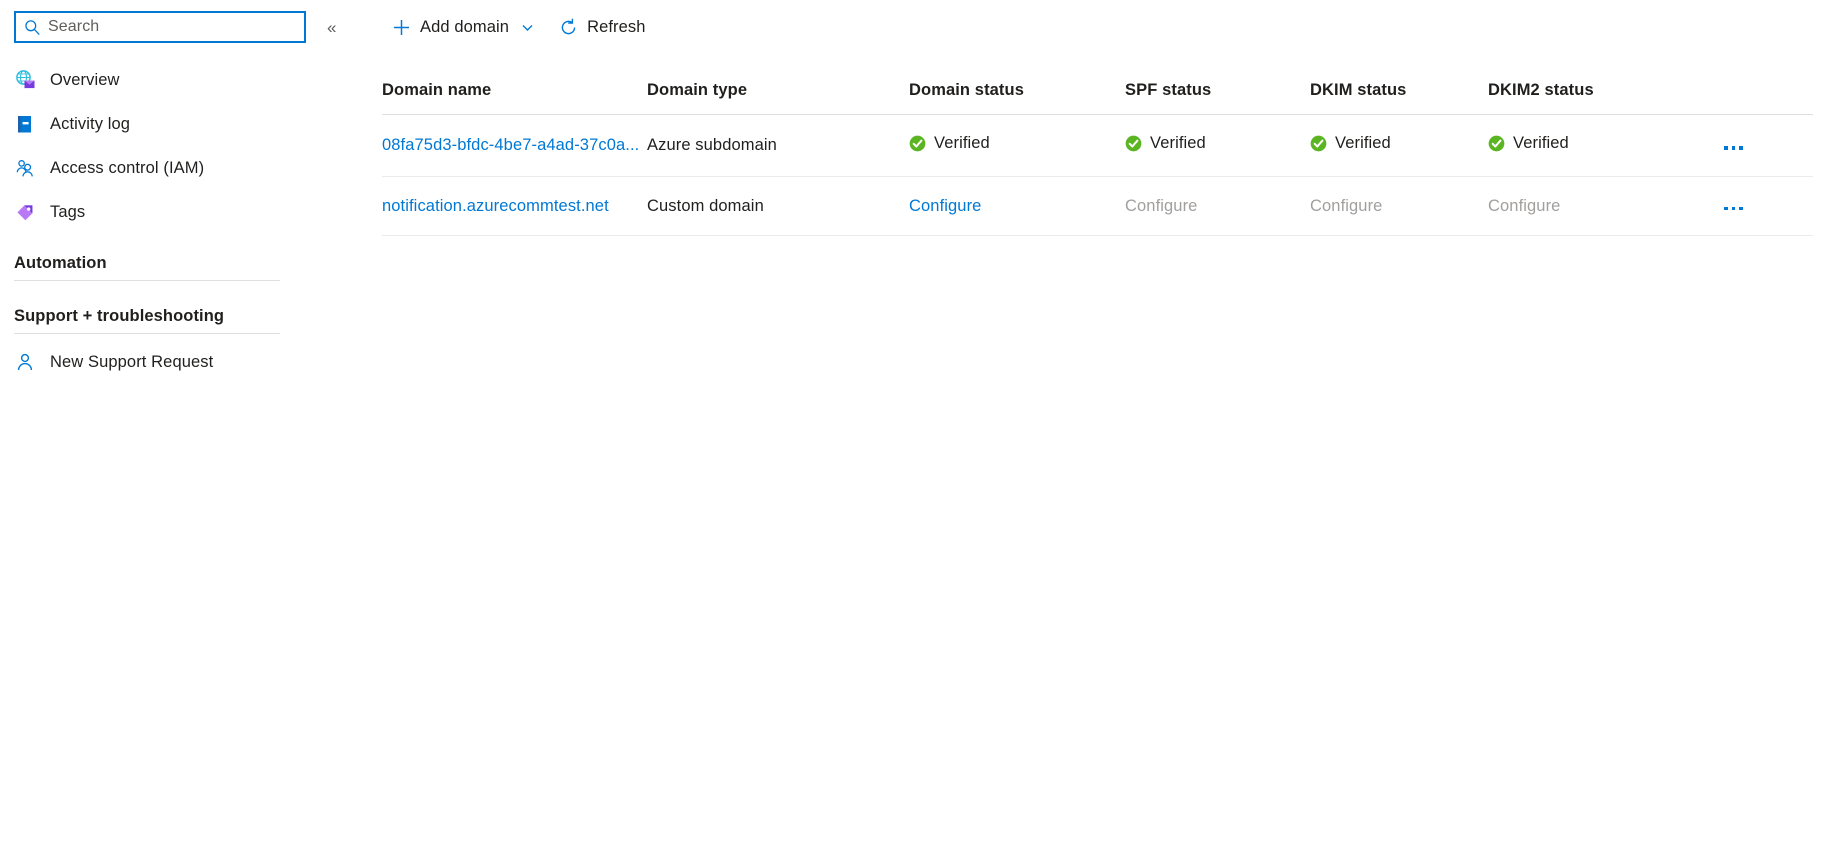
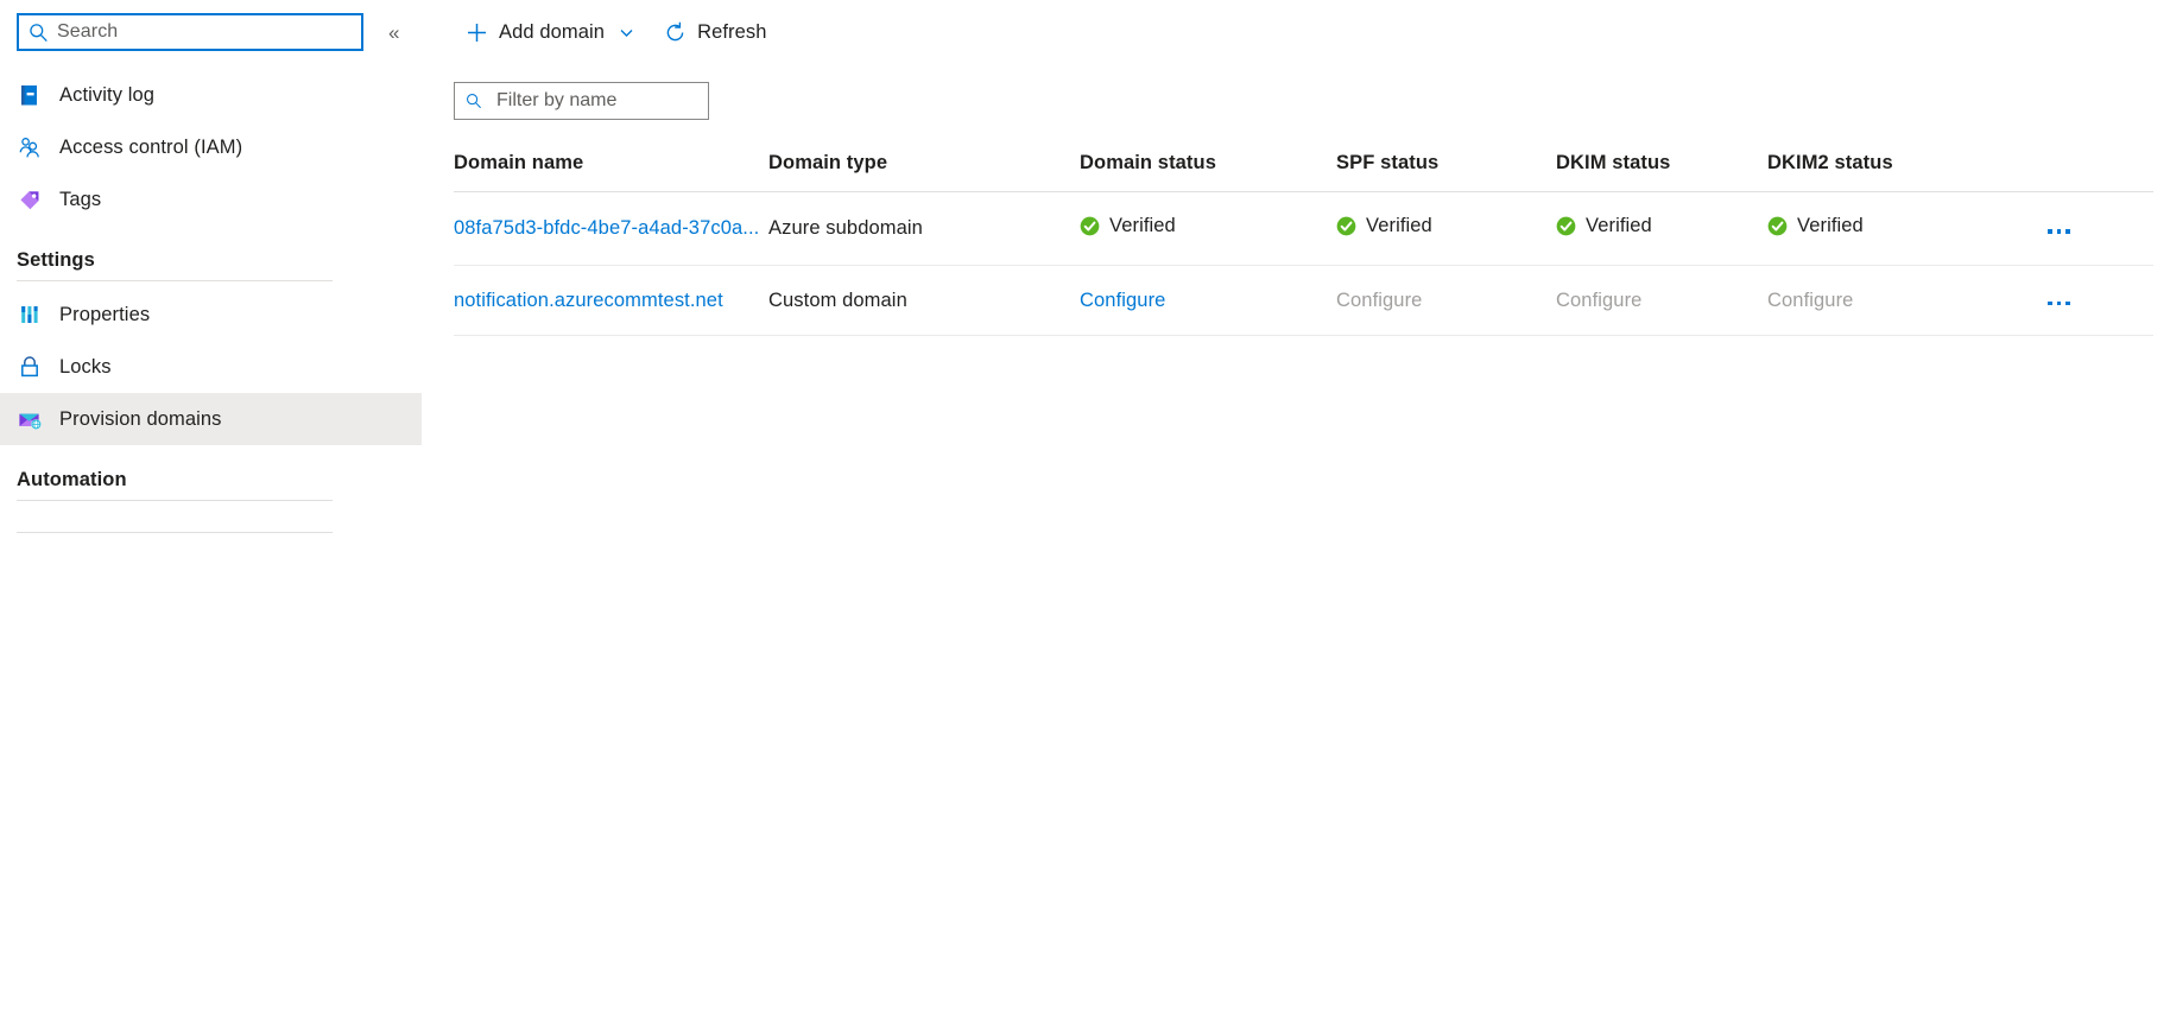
  Search
  «
- Overview
  Activity log
  Access control (IAM)
  Tags
+ Settings
+ Properties
+ Locks
+ Provision domains
  Automation
- Support + troubleshooting
- New Support Request
  Add domain
  Refresh
+ Filter by name
  Domain name	Domain type	Domain status	SPF status	DKIM status	DKIM2 status
  08fa75d3-bfdc-4be7-a4ad-37c0a...	Azure subdomain	Verified	Verified	Verified	Verified
  notification.azurecommtest.net	Custom domain	Configure	Configure	Configure	Configure
